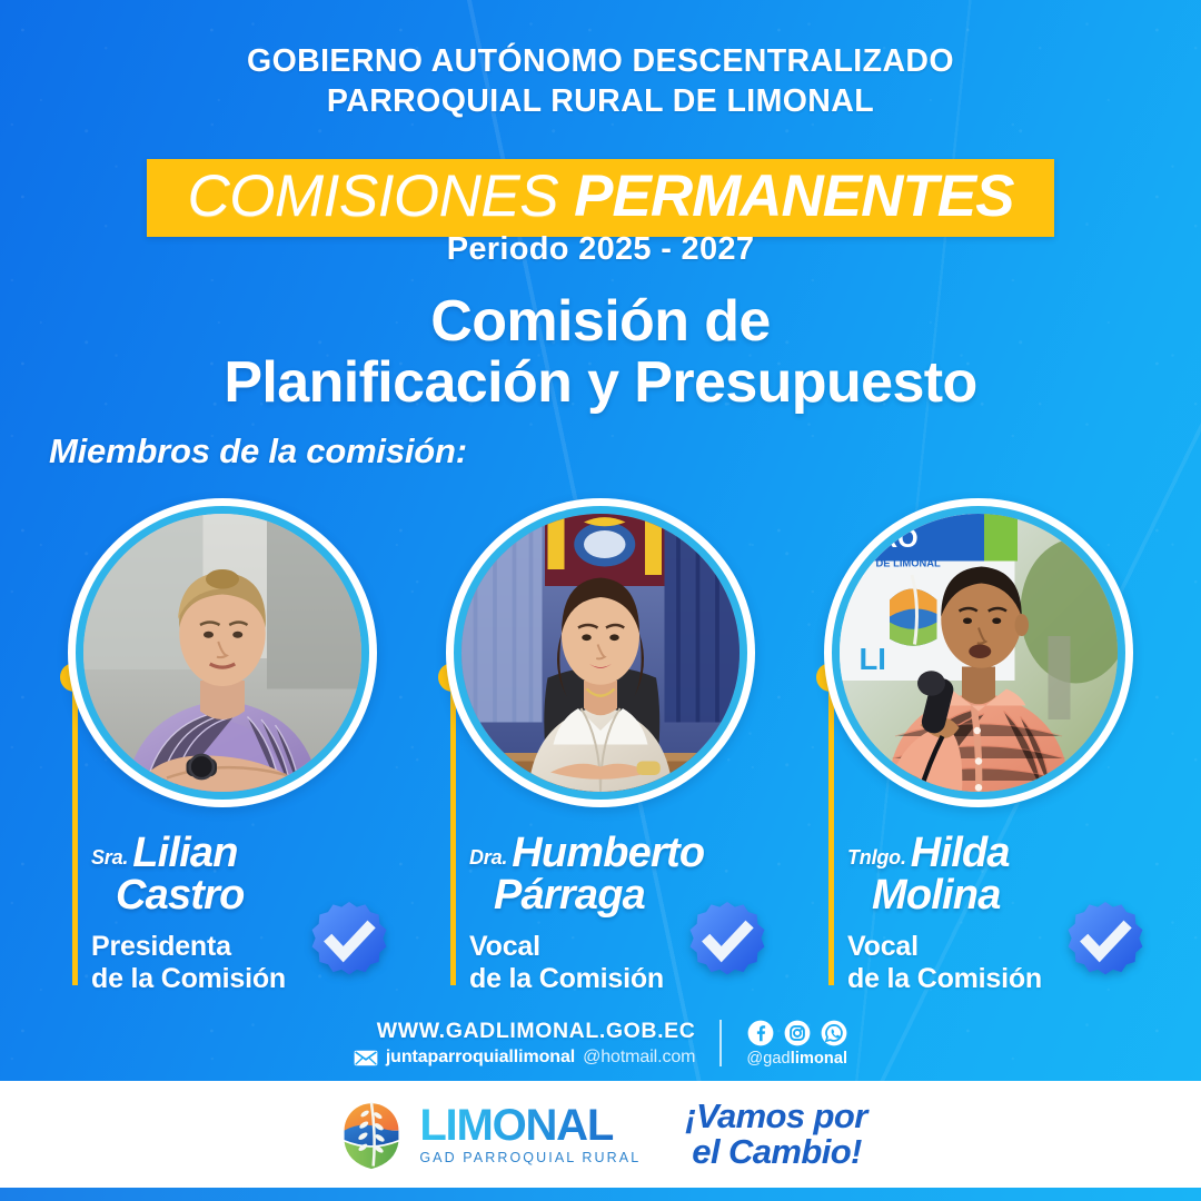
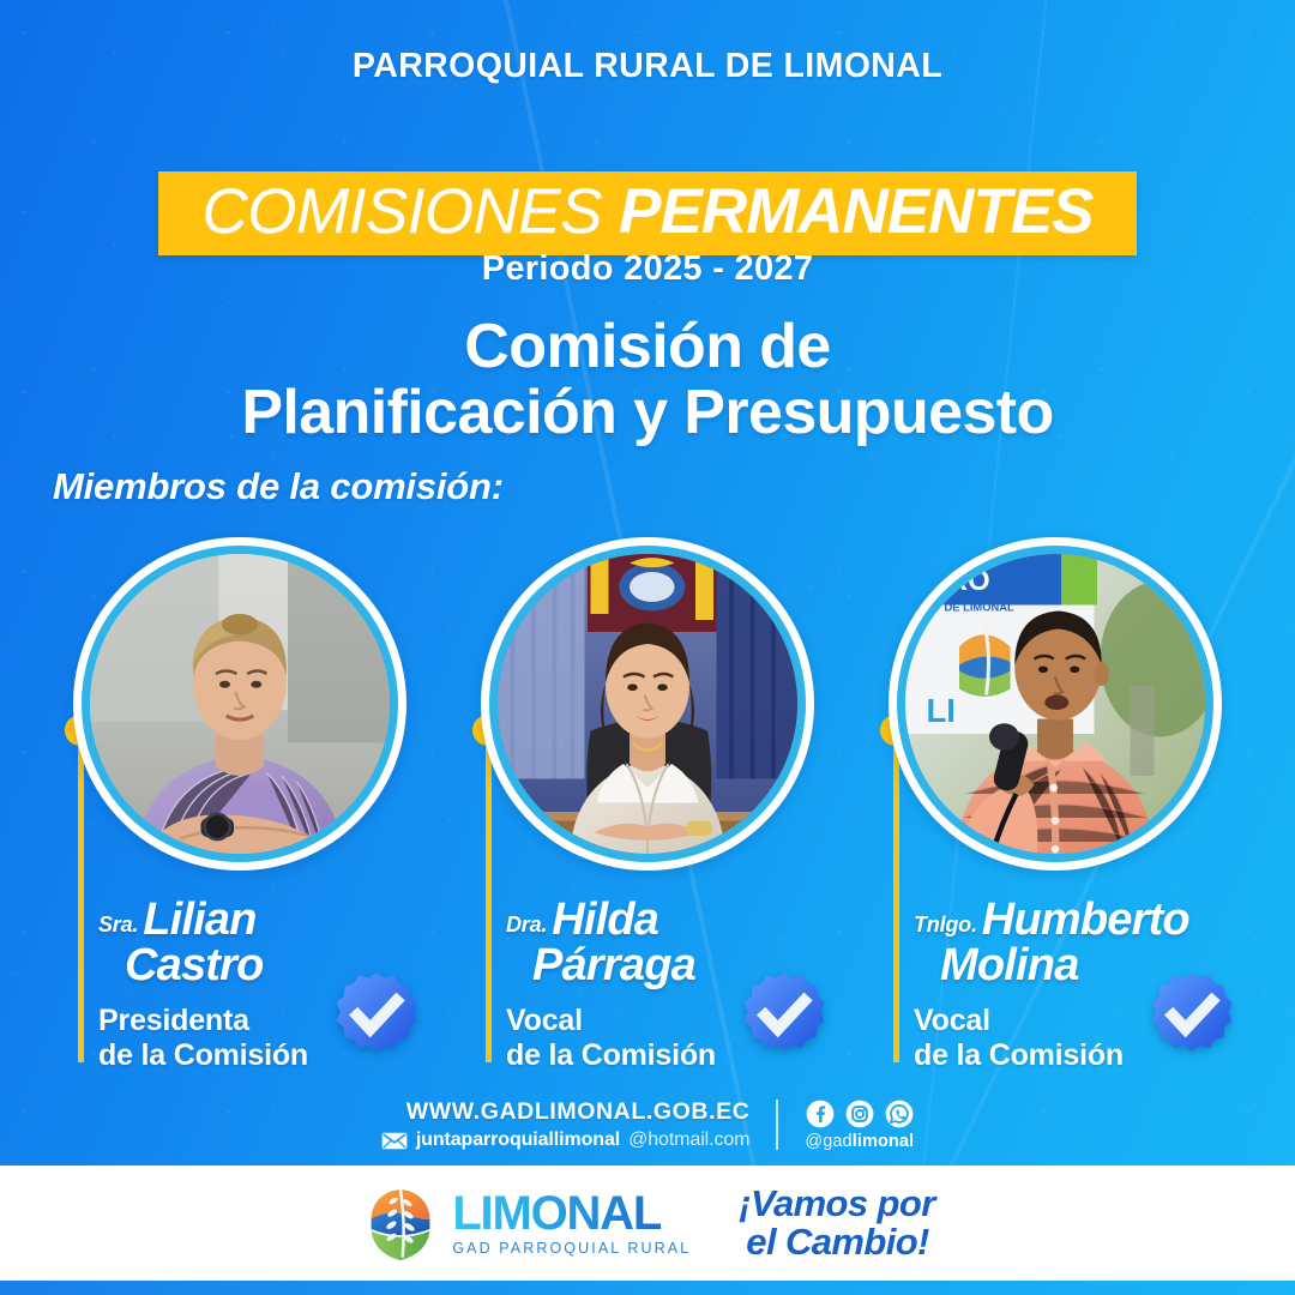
- GOBIERNO AUTÓNOMO DESCENTRALIZADO
  PARROQUIAL RURAL DE LIMONAL
  COMISIONES
  PERMANENTES
  Periodo 2025 - 2027
  Comisión de
  Planificación y Presupuesto
  Miembros de la comisión:
  Sra. Lilian
  Castro
  Presidenta
  de la Comisión
- Dra. Humberto
+ Dra. Hilda
  Párraga
  Vocal
  de la Comisión
  DE LIMONAL
  LI
- Tnlgo. Hilda
+ Tnlgo. Humberto
  Molina
  Vocal
  de la Comisión
  WWW.GADLIMONAL.GOB.EC
  juntaparroquiallimonal
  @hotmail.com
  @gadlimonal
  LIMONAL
  GAD PARROQUIAL RURAL
  ¡Vamos por
  el Cambio!
